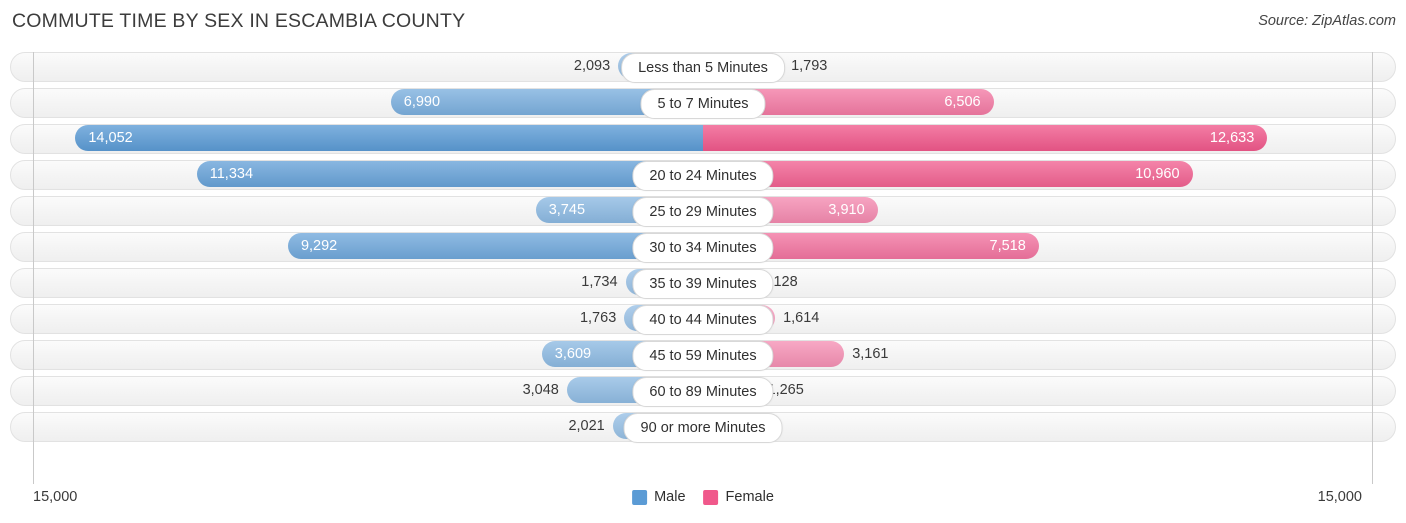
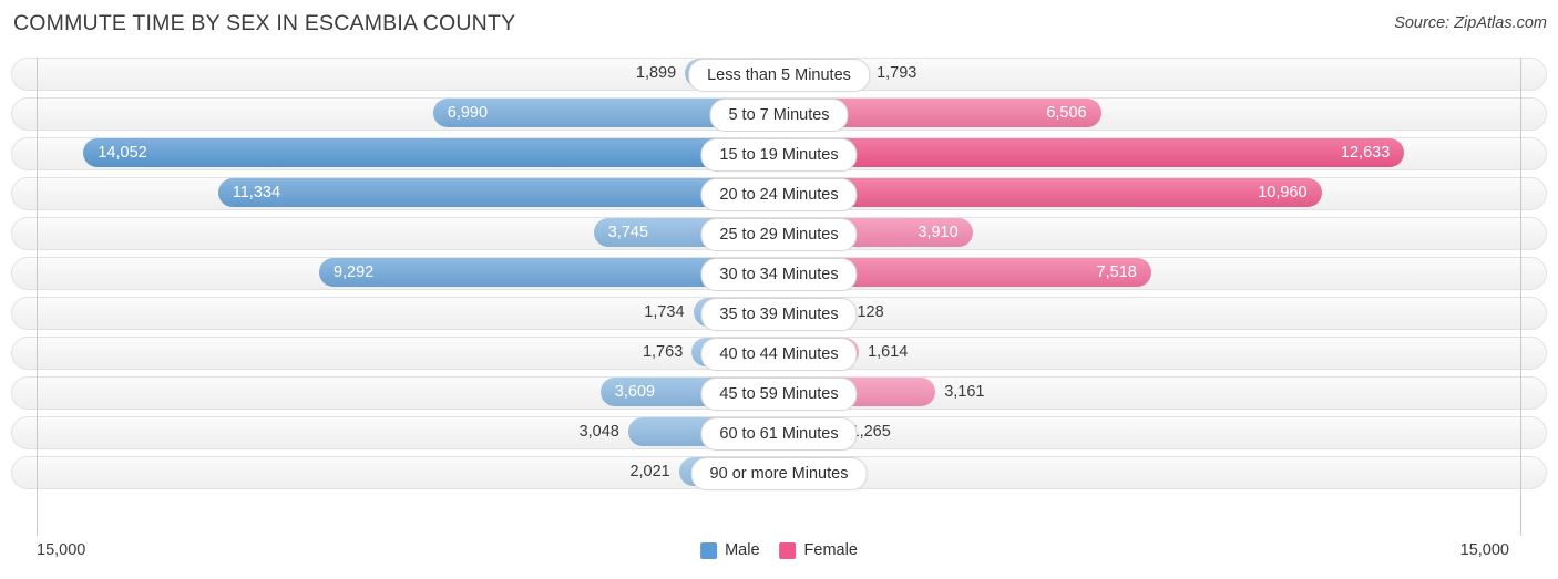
  COMMUTE TIME BY SEX IN ESCAMBIA COUNTY
  Source: ZipAtlas.com
- 2,093
+ 1,899
  1,793
  Less than 5 Minutes
  6,990
  6,506
  5 to 7 Minutes
  14,052
  12,633
+ 15 to 19 Minutes
  11,334
  10,960
  20 to 24 Minutes
  3,745
  3,910
  25 to 29 Minutes
  9,292
  7,518
  30 to 34 Minutes
  1,734
  35 to 39 Minutes
  1,763
  1,614
  40 to 44 Minutes
  3,609
  3,161
  45 to 59 Minutes
  3,048
  ,265
- 60 to 89 Minutes
+ 60 to 61 Minutes
  2,021
  90 or more Minutes
  15,000
  Male
  Female
  15,000
